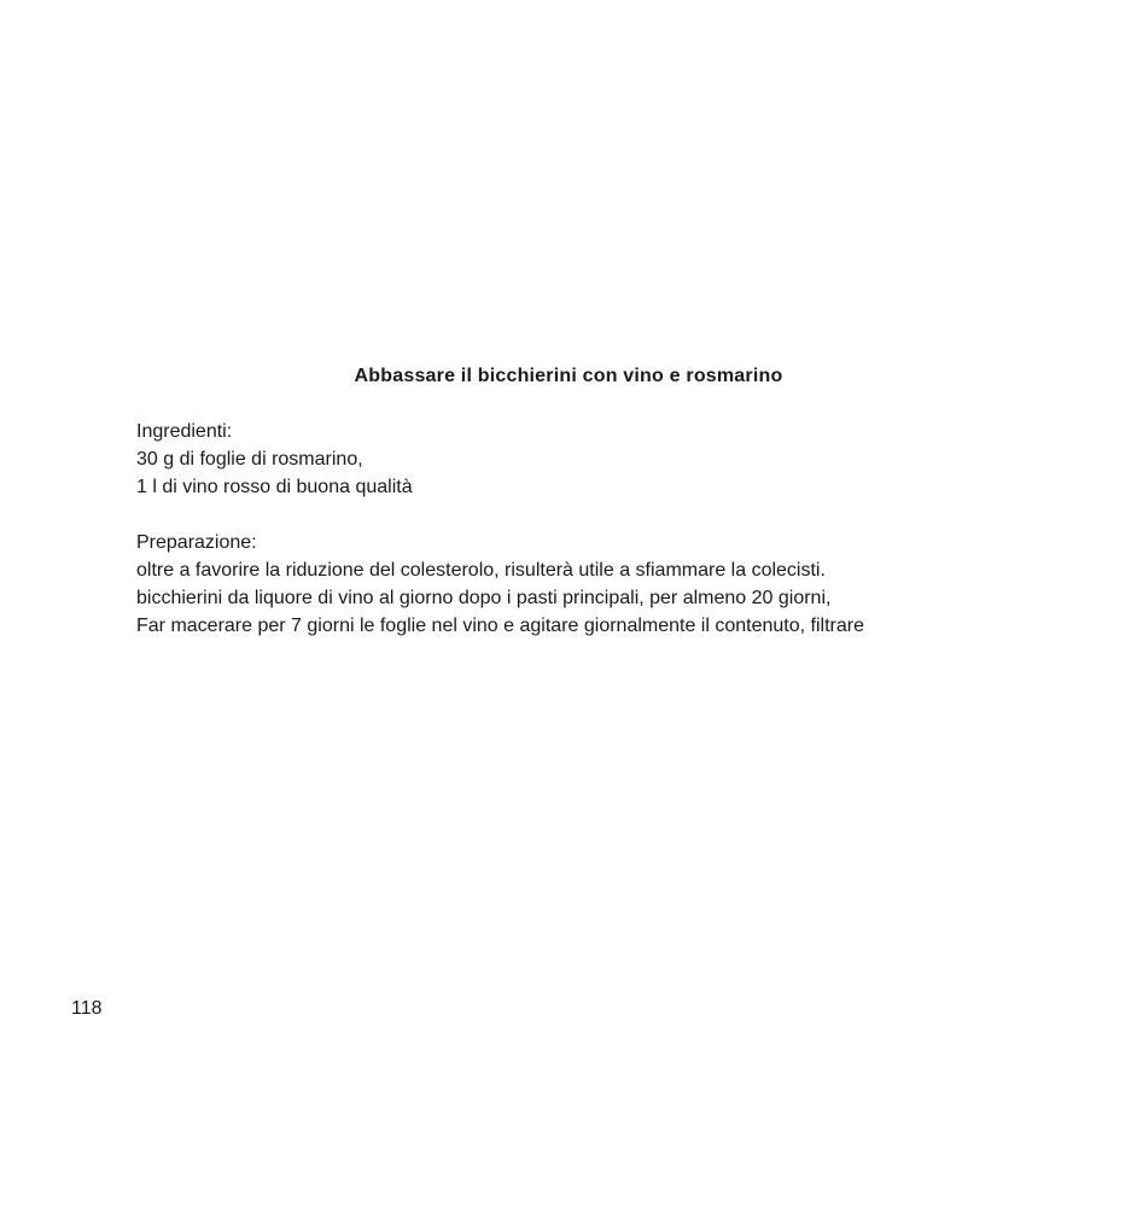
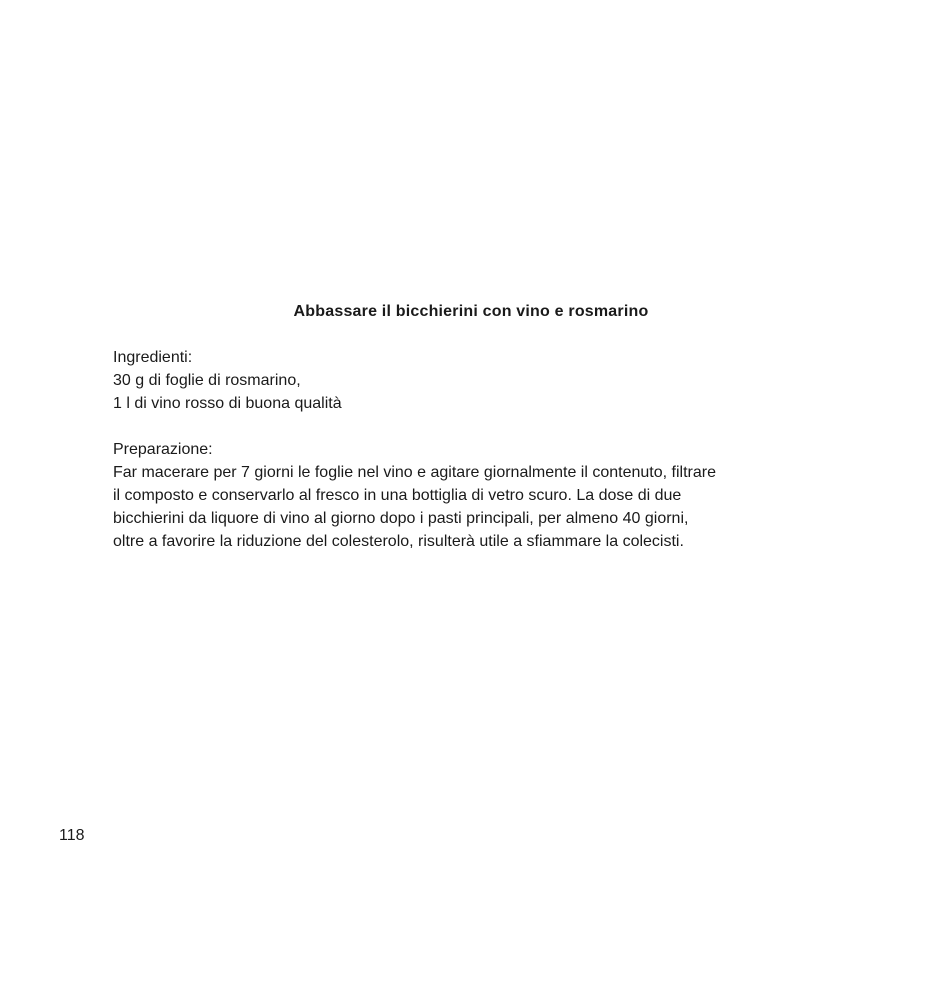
  Abbassare il bicchierini con vino e rosmarino
  Ingredienti:
  30 g di foglie di rosmarino,
  1 l di vino rosso di buona qualità
  Preparazione:
- oltre a favorire la riduzione del colesterolo, risulterà utile a sfiammare la colecisti.
+ Far macerare per 7 giorni le foglie nel vino e agitare giornalmente il contenuto, filtrare
+ il composto e conservarlo al fresco in una bottiglia di vetro scuro. La dose di due
- bicchierini da liquore di vino al giorno dopo i pasti principali, per almeno 20 giorni,
+ bicchierini da liquore di vino al giorno dopo i pasti principali, per almeno 40 giorni,
- Far macerare per 7 giorni le foglie nel vino e agitare giornalmente il contenuto, filtrare
+ oltre a favorire la riduzione del colesterolo, risulterà utile a sfiammare la colecisti.
  118
